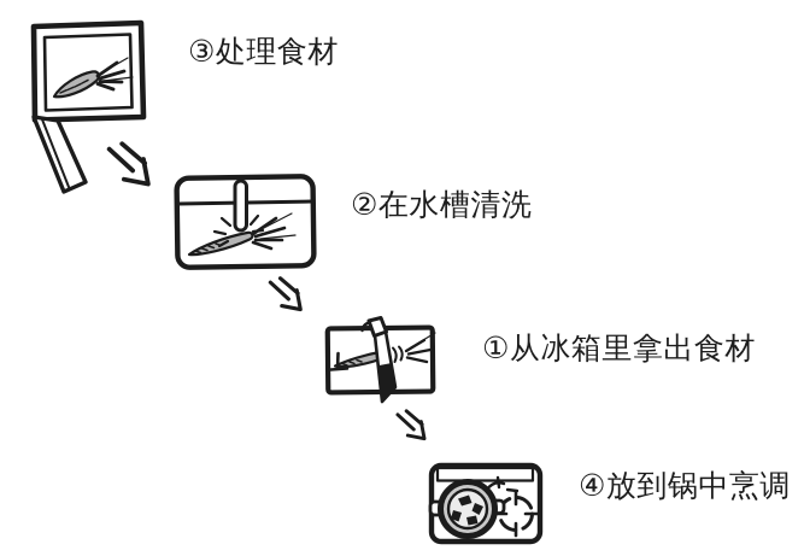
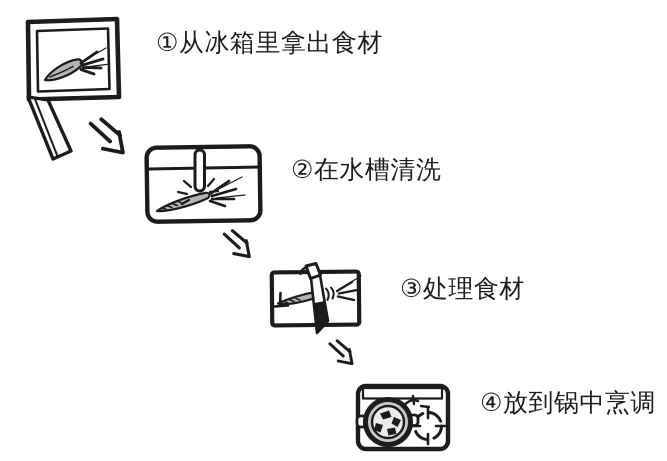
- ③处理食材
+ ①从冰箱里拿出食材
  ②在水槽清洗
- ①从冰箱里拿出食材
+ ③处理食材
  ④放到锅中烹调
